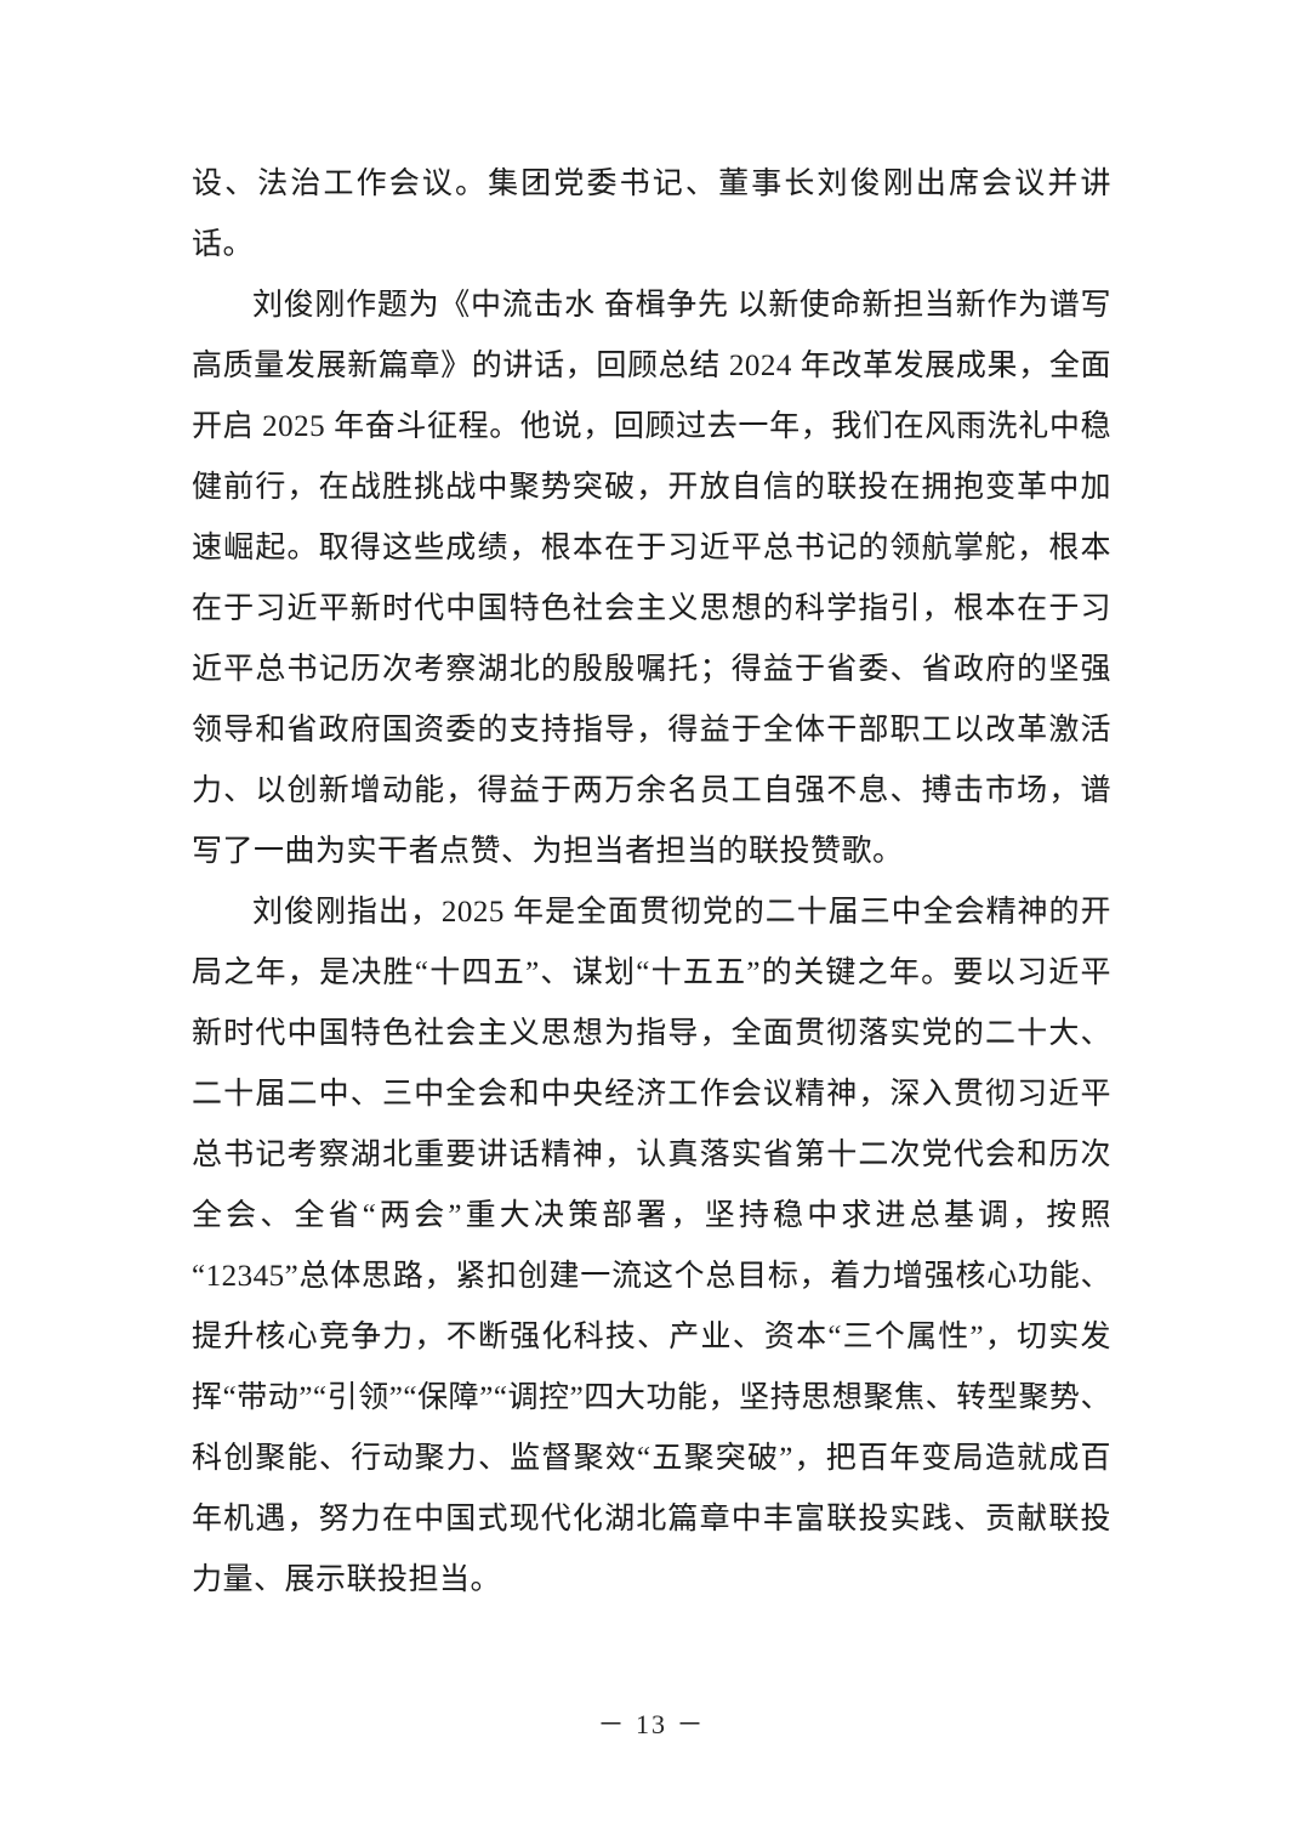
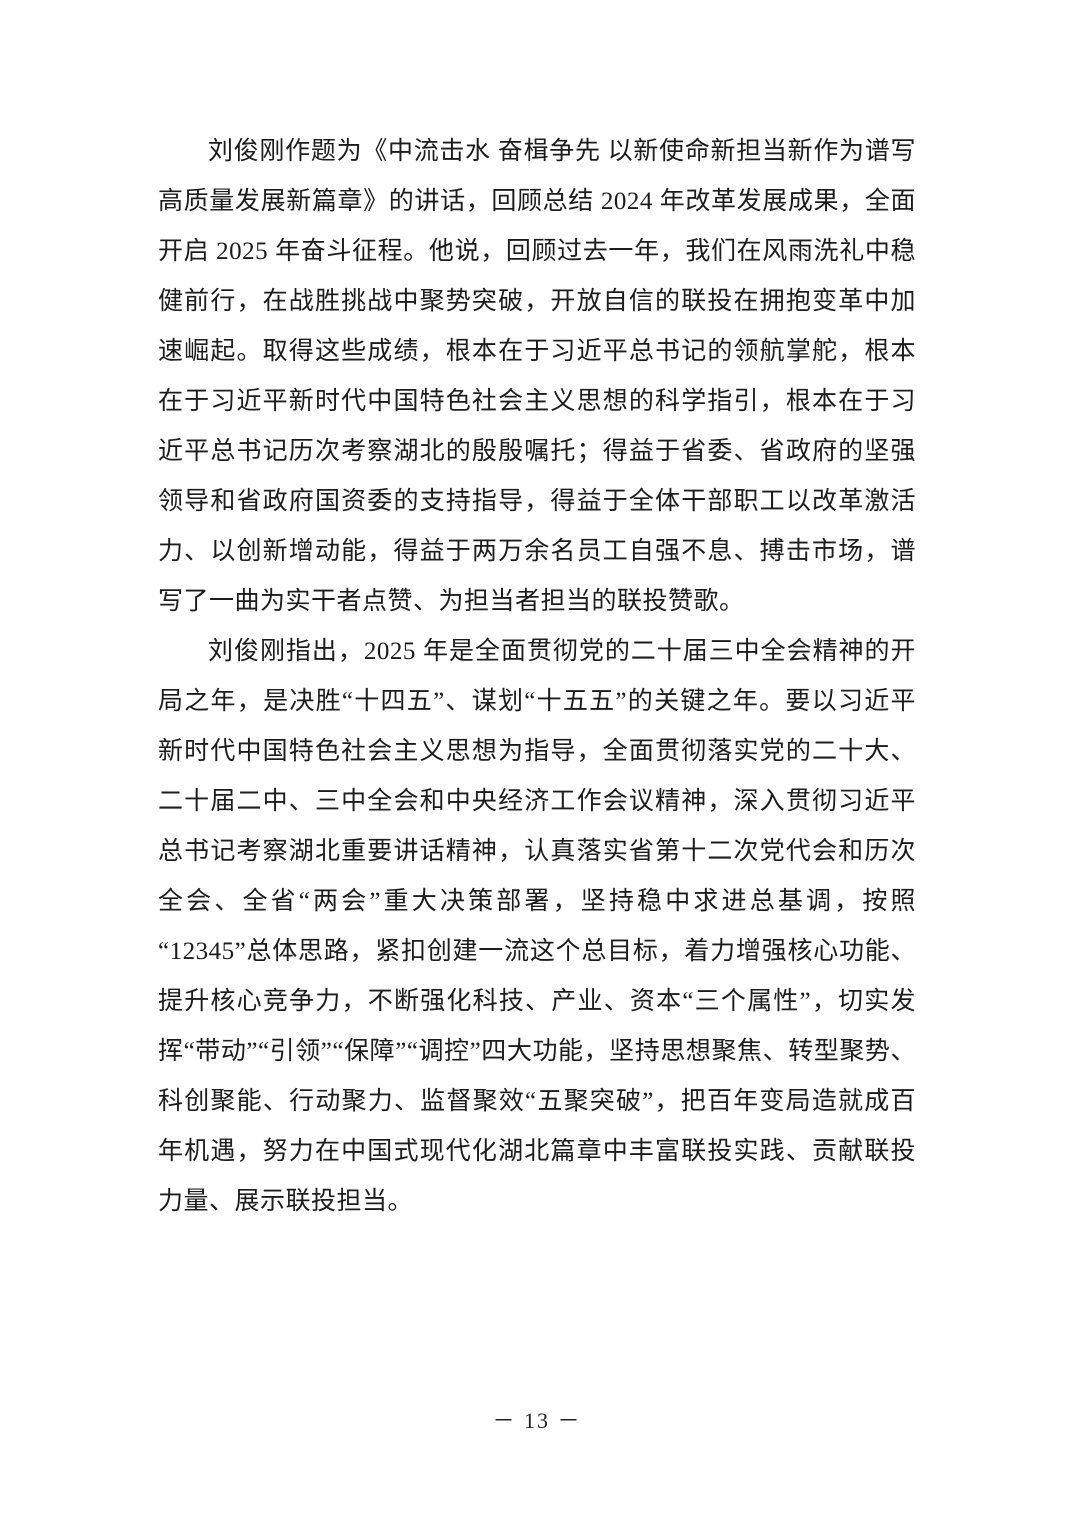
- 设、法治工作会议。集团党委书记、董事长刘俊刚出席会议并讲话。
  刘俊刚作题为《中流击水 奋楫争先 以新使命新担当新作为谱写高质量发展新篇章》的讲话，回顾总结 2024 年改革发展成果，全面开启 2025 年奋斗征程。他说，回顾过去一年，我们在风雨洗礼中稳健前行，在战胜挑战中聚势突破，开放自信的联投在拥抱变革中加速崛起。取得这些成绩，根本在于习近平总书记的领航掌舵，根本在于习近平新时代中国特色社会主义思想的科学指引，根本在于习近平总书记历次考察湖北的殷殷嘱托；得益于省委、省政府的坚强领导和省政府国资委的支持指导，得益于全体干部职工以改革激活力、以创新增动能，得益于两万余名员工自强不息、搏击市场，谱写了一曲为实干者点赞、为担当者担当的联投赞歌。
  刘俊刚指出，2025 年是全面贯彻党的二十届三中全会精神的开局之年，是决胜“十四五”、谋划“十五五”的关键之年。要以习近平新时代中国特色社会主义思想为指导，全面贯彻落实党的二十大、二十届二中、三中全会和中央经济工作会议精神，深入贯彻习近平总书记考察湖北重要讲话精神，认真落实省第十二次党代会和历次全会、全省“两会”重大决策部署，坚持稳中求进总基调，按照“12345”总体思路，紧扣创建一流这个总目标，着力增强核心功能、提升核心竞争力，不断强化科技、产业、资本“三个属性”，切实发挥“带动”“引领”“保障”“调控”四大功能，坚持思想聚焦、转型聚势、科创聚能、行动聚力、监督聚效“五聚突破”，把百年变局造就成百年机遇，努力在中国式现代化湖北篇章中丰富联投实践、贡献联投力量、展示联投担当。
  － 13 －
